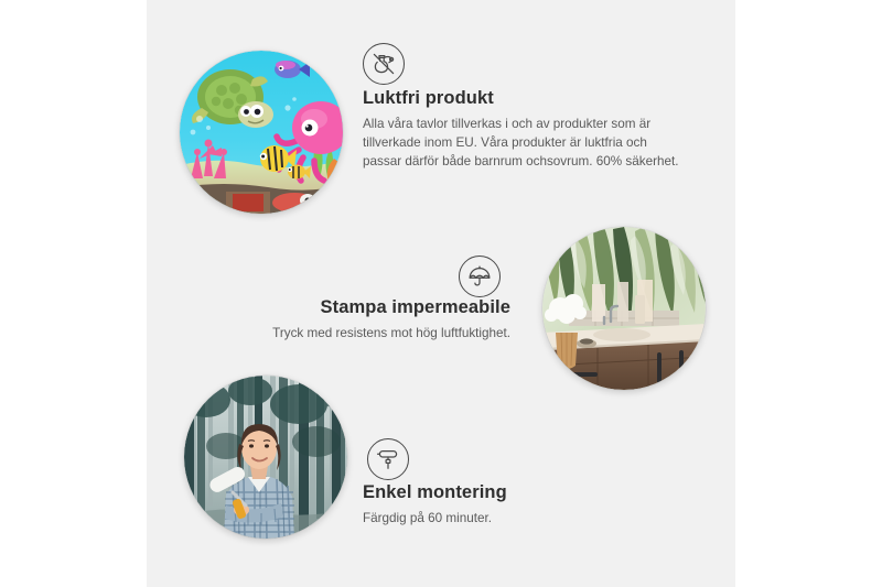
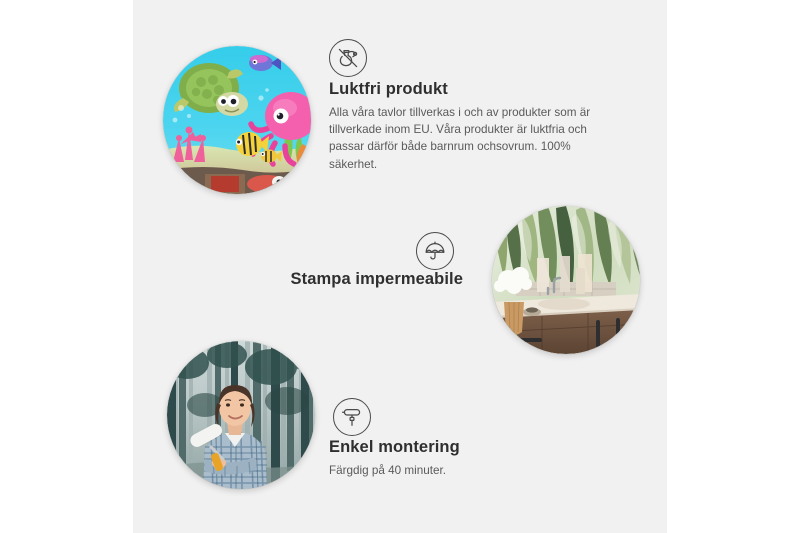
  Luktfri produkt
- Alla våra tavlor tillverkas i och av produkter som är tillverkade inom EU. Våra produkter är luktfria och passar därför både barnrum ochsovrum. 60% säkerhet.
+ Alla våra tavlor tillverkas i och av produkter som är tillverkade inom EU. Våra produkter är luktfria och passar därför både barnrum ochsovrum. 100% säkerhet.
  Stampa impermeabile
- Tryck med resistens mot hög luftfuktighet.
  Enkel montering
- Färgdig på 60 minuter.
+ Färgdig på 40 minuter.
